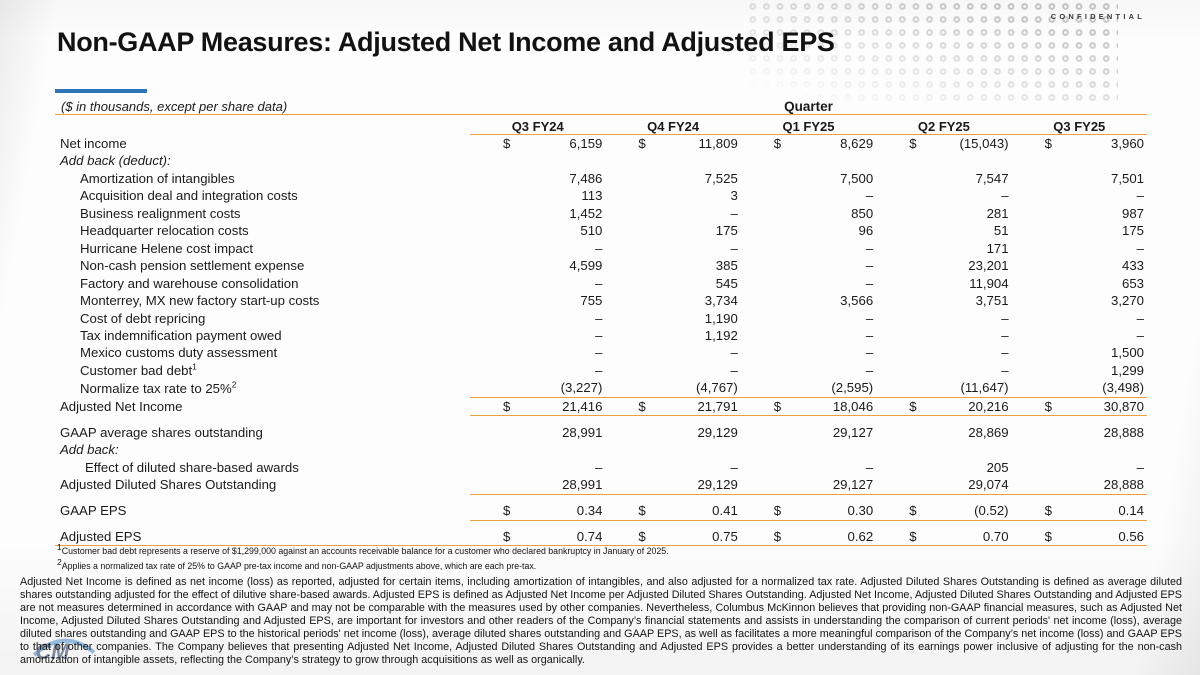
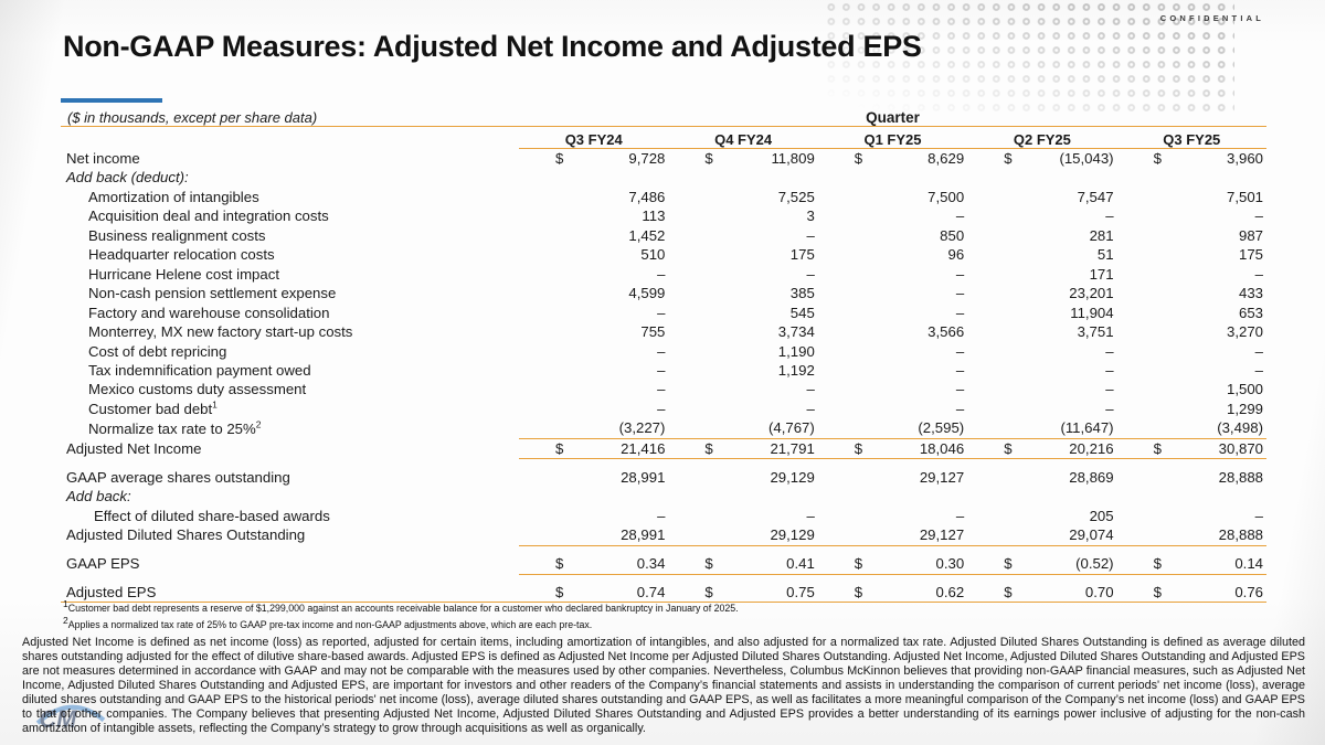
  CONFIDENTIAL
  Non-GAAP Measures: Adjusted Net Income and Adjusted EPS
  ($ in thousands, except per share data)
  Quarter
  	Q3 FY24	Q4 FY24	Q1 FY25	Q2 FY25	Q3 FY25
- Net income	$	6,159	$	11,809	$	8,629	$	(15,043)	$	3,960
+ Net income	$	9,728	$	11,809	$	8,629	$	(15,043)	$	3,960
  Add back (deduct):
  Amortization of intangibles		7,486		7,525		7,500		7,547		7,501
  Acquisition deal and integration costs		113		3		–		–		–
  Business realignment costs		1,452		–		850		281		987
  Headquarter relocation costs		510		175		96		51		175
  Hurricane Helene cost impact		–		–		–		171		–
  Non-cash pension settlement expense		4,599		385		–		23,201		433
  Factory and warehouse consolidation		–		545		–		11,904		653
  Monterrey, MX new factory start-up costs		755		3,734		3,566		3,751		3,270
  Cost of debt repricing		–		1,190		–		–		–
  Tax indemnification payment owed		–		1,192		–		–		–
  Mexico customs duty assessment		–		–		–		–		1,500
  Customer bad debt1		–		–		–		–		1,299
  Normalize tax rate to 25%2		(3,227)		(4,767)		(2,595)		(11,647)		(3,498)
  Adjusted Net Income	$	21,416	$	21,791	$	18,046	$	20,216	$	30,870
  GAAP average shares outstanding		28,991		29,129		29,127		28,869		28,888
  Add back:
  Effect of diluted share-based awards		–		–		–		205		–
  Adjusted Diluted Shares Outstanding		28,991		29,129		29,127		29,074		28,888
  GAAP EPS	$	0.34	$	0.41	$	0.30	$	(0.52)	$	0.14
- Adjusted EPS	$	0.74	$	0.75	$	0.62	$	0.70	$	0.56
+ Adjusted EPS	$	0.74	$	0.75	$	0.62	$	0.70	$	0.76
  1Customer bad debt represents a reserve of $1,299,000 against an accounts receivable balance for a customer who declared bankruptcy in January of 2025.
  2Applies a normalized tax rate of 25% to GAAP pre-tax income and non-GAAP adjustments above, which are each pre-tax.
  Adjusted Net Income is defined as net income (loss) as reported, adjusted for certain items, including amortization of intangibles, and also adjusted for a normalized tax rate. Adjusted Diluted Shares Outstanding is defined as average diluted shares outstanding adjusted for the effect of dilutive share-based awards. Adjusted EPS is defined as Adjusted Net Income per Adjusted Diluted Shares Outstanding. Adjusted Net Income, Adjusted Diluted Shares Outstanding and Adjusted EPS are not measures determined in accordance with GAAP and may not be comparable with the measures used by other companies. Nevertheless, Columbus McKinnon believes that providing non-GAAP financial measures, such as Adjusted Net Income, Adjusted Diluted Shares Outstanding and Adjusted EPS, are important for investors and other readers of the Company’s financial statements and assists in understanding the comparison of current periods' net income (loss), average diluted shares outstanding and GAAP EPS to the historical periods' net income (loss), average diluted shares outstanding and GAAP EPS, as well as facilitates a more meaningful comparison of the Company’s net income (loss) and GAAP EPS to that of other companies. The Company believes that presenting Adjusted Net Income, Adjusted Diluted Shares Outstanding and Adjusted EPS provides a better understanding of its earnings power inclusive of adjusting for the non-cash amortization of intangible assets, reflecting the Company’s strategy to grow through acquisitions as well as organically.
  CM
